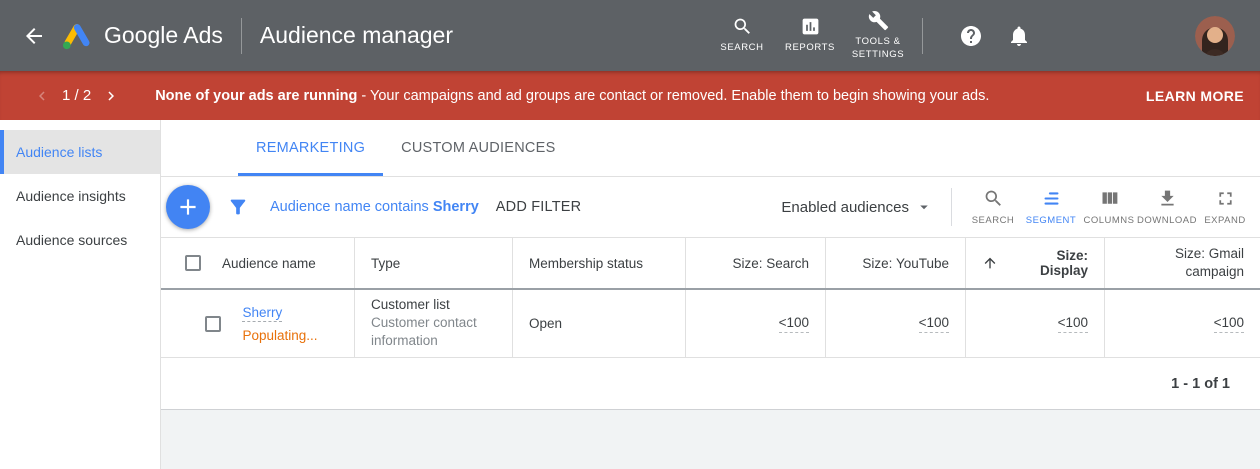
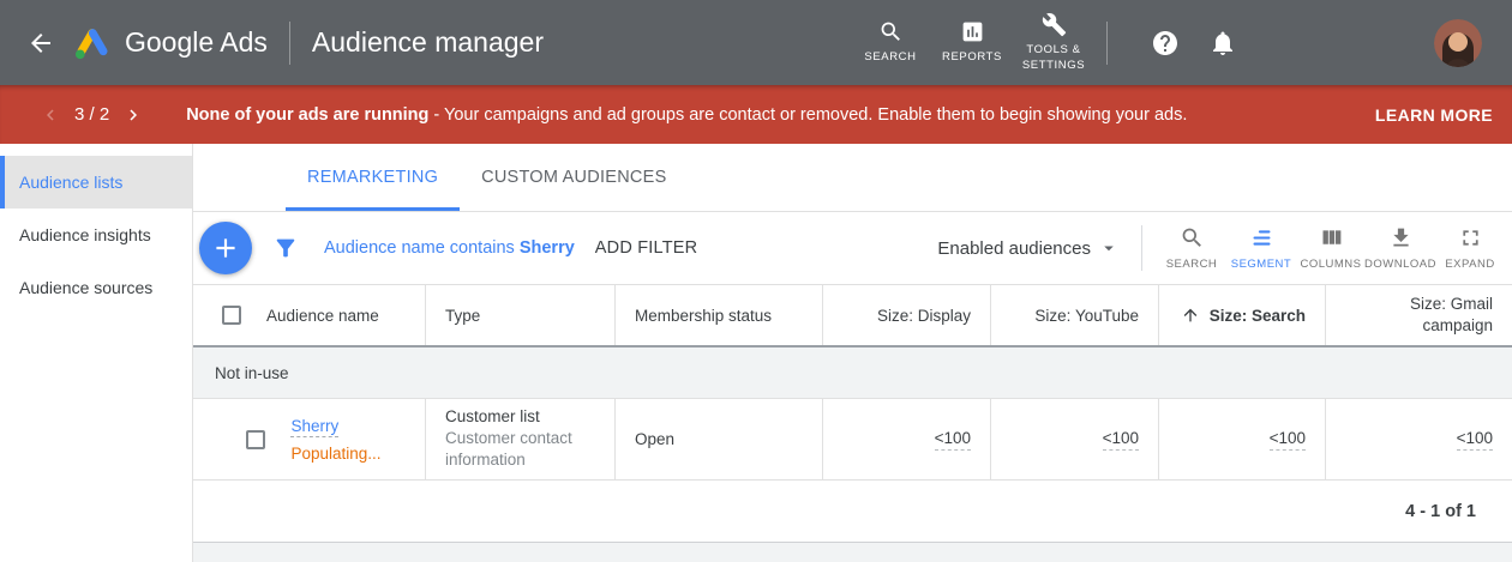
  Google Ads
  Audience manager
  SEARCH
  REPORTS
  TOOLS &
  SETTINGS
- 1 / 2
+ 3 / 2
  None of your ads are running - Your campaigns and ad groups are contact or removed. Enable them to begin showing your ads.
  LEARN MORE
  Audience lists
  Audience insights
  Audience sources
  REMARKETING
  CUSTOM AUDIENCES
  Audience name contains Sherry
  ADD FILTER
  Enabled audiences
  SEARCH
  SEGMENT
  COLUMNS
  DOWNLOAD
  EXPAND
  Audience name
  Type
  Membership status
- Size: Search
+ Size: Display
  Size: YouTube
- Size: Display
+ Size: Search
  Size: Gmail campaign
+ Not in-use
  Sherry
  Populating...
  Customer list
  Customer contact information
  Open
  <100
  <100
  <100
  <100
- 1 - 1 of 1
+ 4 - 1 of 1
